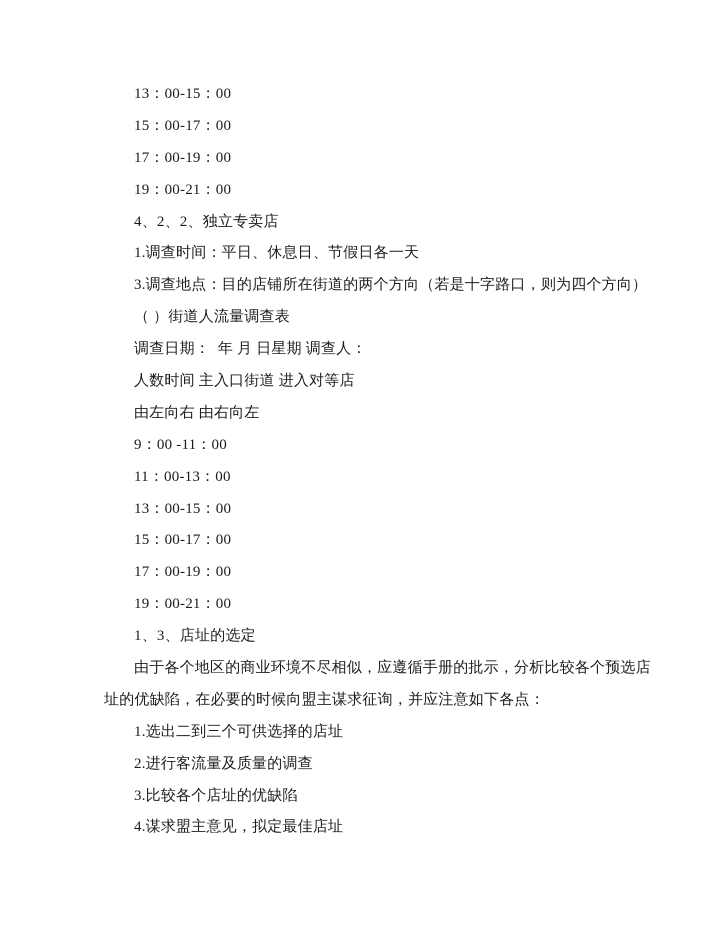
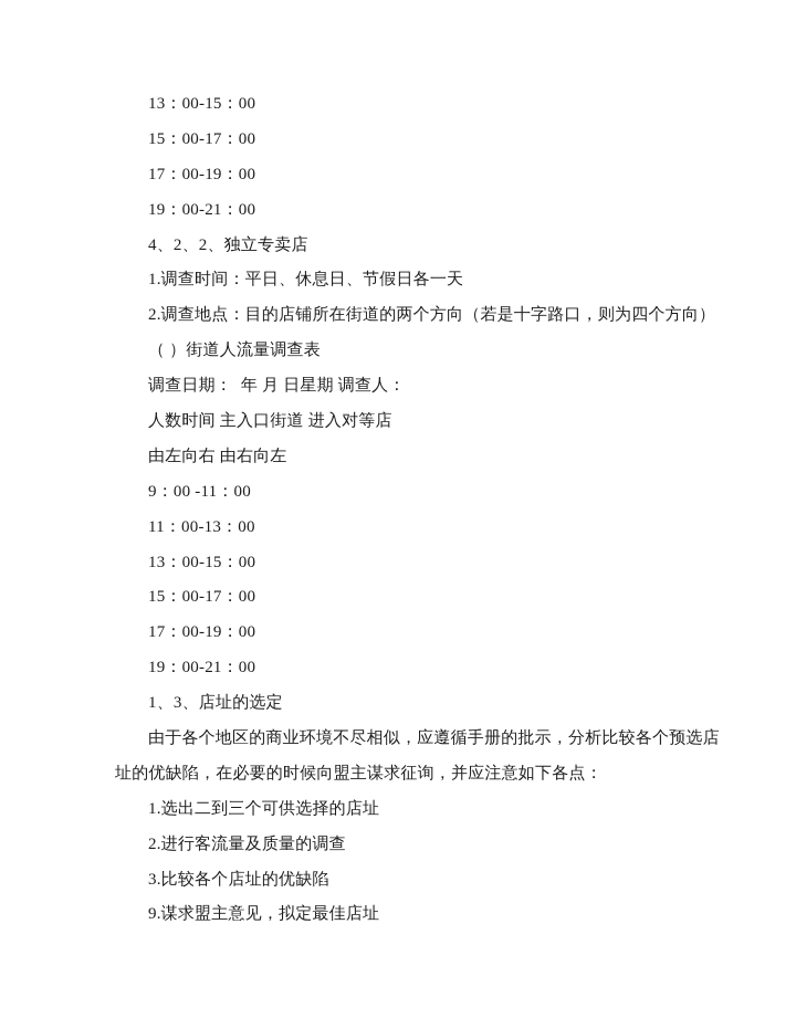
  13：00-15：00
  15：00-17：00
  17：00-19：00
  19：00-21：00
  4、2、2、独立专卖店
  1.调查时间：平日、休息日、节假日各一天
- 3.调查地点：目的店铺所在街道的两个方向（若是十字路口，则为四个方向）
+ 2.调查地点：目的店铺所在街道的两个方向（若是十字路口，则为四个方向）
  （ ）街道人流量调查表
  调查日期： 年 月 日星期 调查人：
  人数时间 主入口街道 进入对等店
  由左向右 由右向左
  9：00 -11：00
  11：00-13：00
  13：00-15：00
  15：00-17：00
  17：00-19：00
  19：00-21：00
  1、3、店址的选定
  由于各个地区的商业环境不尽相似，应遵循手册的批示，分析比较各个预选店
  址的优缺陷，在必要的时候向盟主谋求征询，并应注意如下各点：
  1.选出二到三个可供选择的店址
  2.进行客流量及质量的调查
  3.比较各个店址的优缺陷
- 4.谋求盟主意见，拟定最佳店址
+ 9.谋求盟主意见，拟定最佳店址
